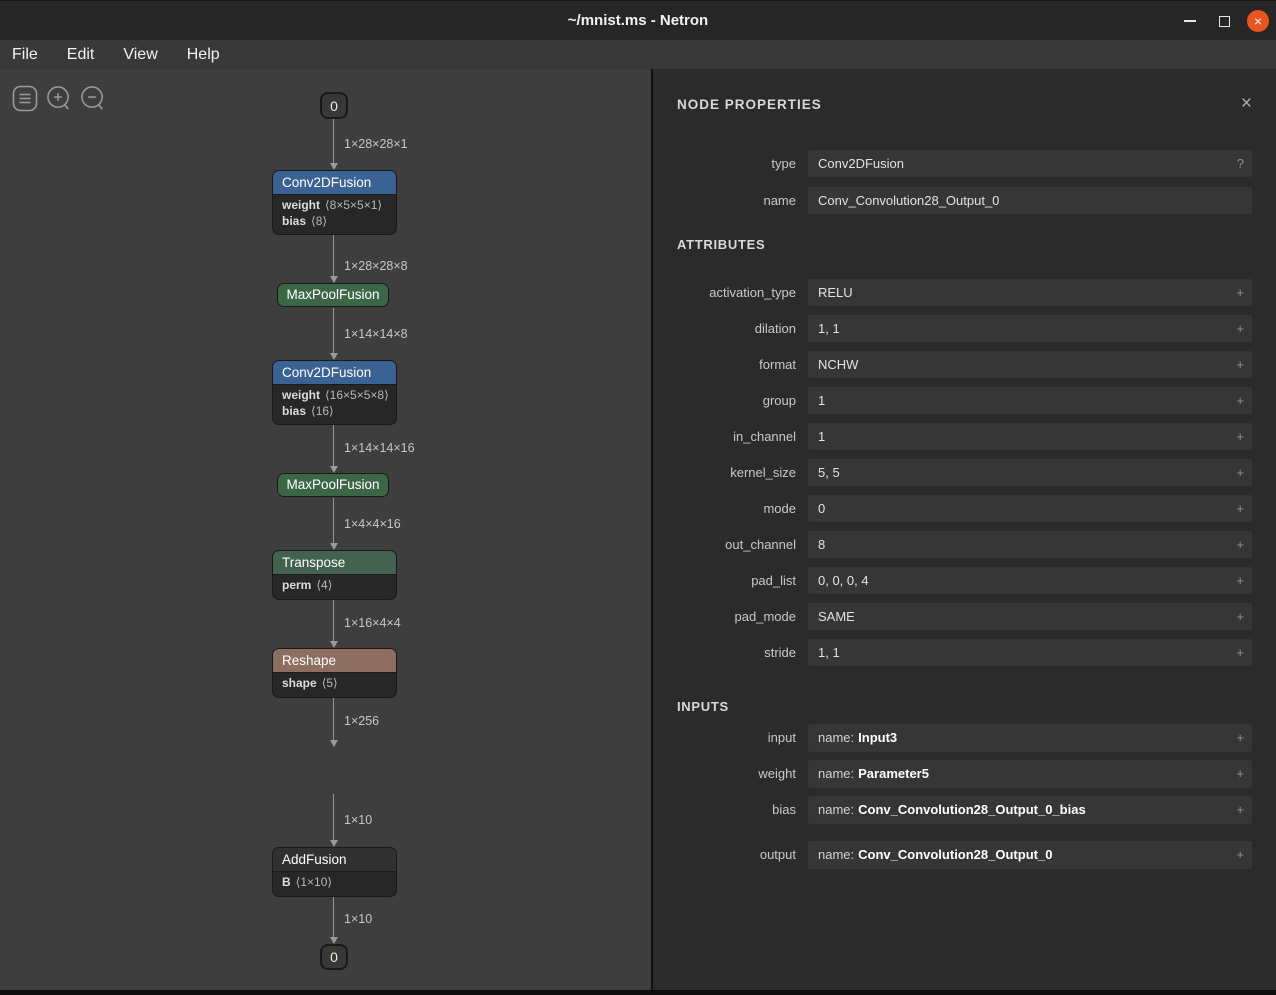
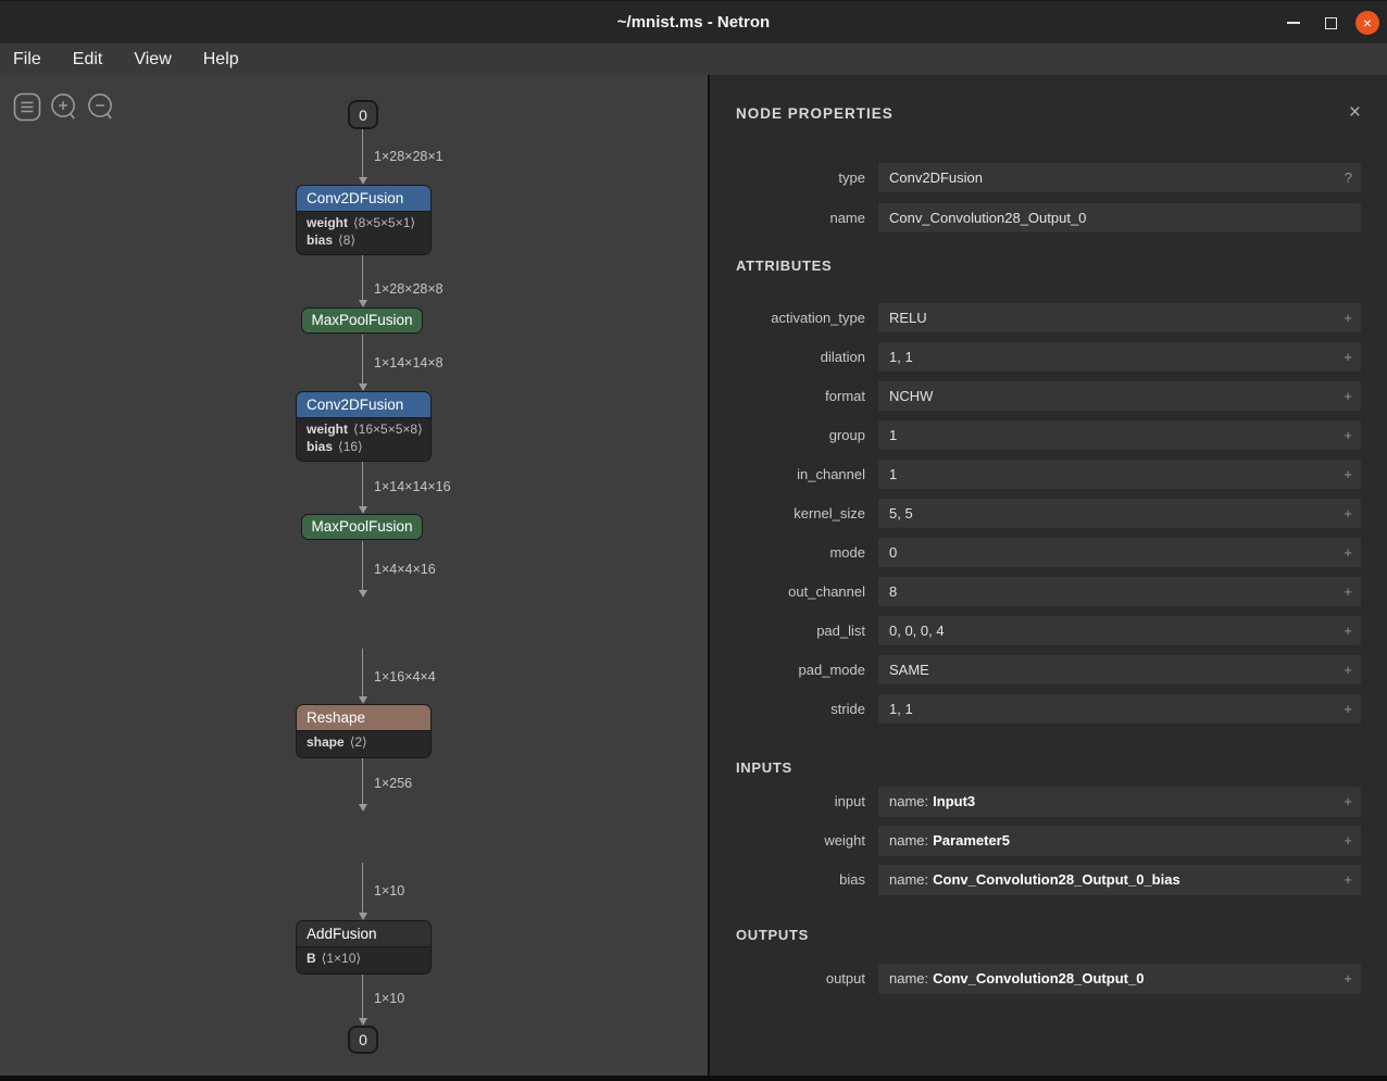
  ~/mnist.ms - Netron
  ×
  File
  Edit
  View
  Help
  0
  1×28×28×1
  1×28×28×8
  1×14×14×8
  1×14×14×16
  1×4×4×16
  1×16×4×4
  1×256
  1×10
  1×10
  Conv2DFusion
  weight ⟨8×5×5×1⟩
  bias ⟨8⟩
  MaxPoolFusion
  Conv2DFusion
  weight ⟨16×5×5×8⟩
  bias ⟨16⟩
  MaxPoolFusion
- Transpose
- perm ⟨4⟩
  Reshape
- shape ⟨5⟩
+ shape ⟨2⟩
  AddFusion
  B ⟨1×10⟩
  0
  NODE PROPERTIES
  ×
  type
  Conv2DFusion
  ?
  name
  Conv_Convolution28_Output_0
  ATTRIBUTES
  activation_type
  RELU
  +
  dilation
  1, 1
  +
  format
  NCHW
  +
  group
  1
  +
  in_channel
  1
  +
  kernel_size
  5, 5
  +
  mode
  0
  +
  out_channel
  8
  +
  pad_list
  0, 0, 0, 4
  +
  pad_mode
  SAME
  +
  stride
  1, 1
  +
  INPUTS
  input
  name: Input3
  +
  weight
  name: Parameter5
  +
  bias
  name: Conv_Convolution28_Output_0_bias
  +
+ OUTPUTS
  output
  name: Conv_Convolution28_Output_0
  +
